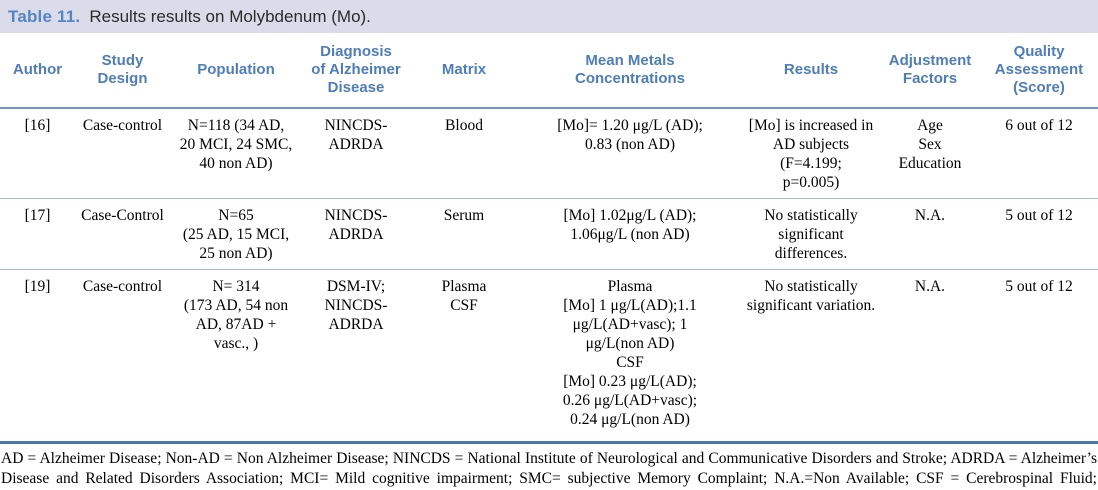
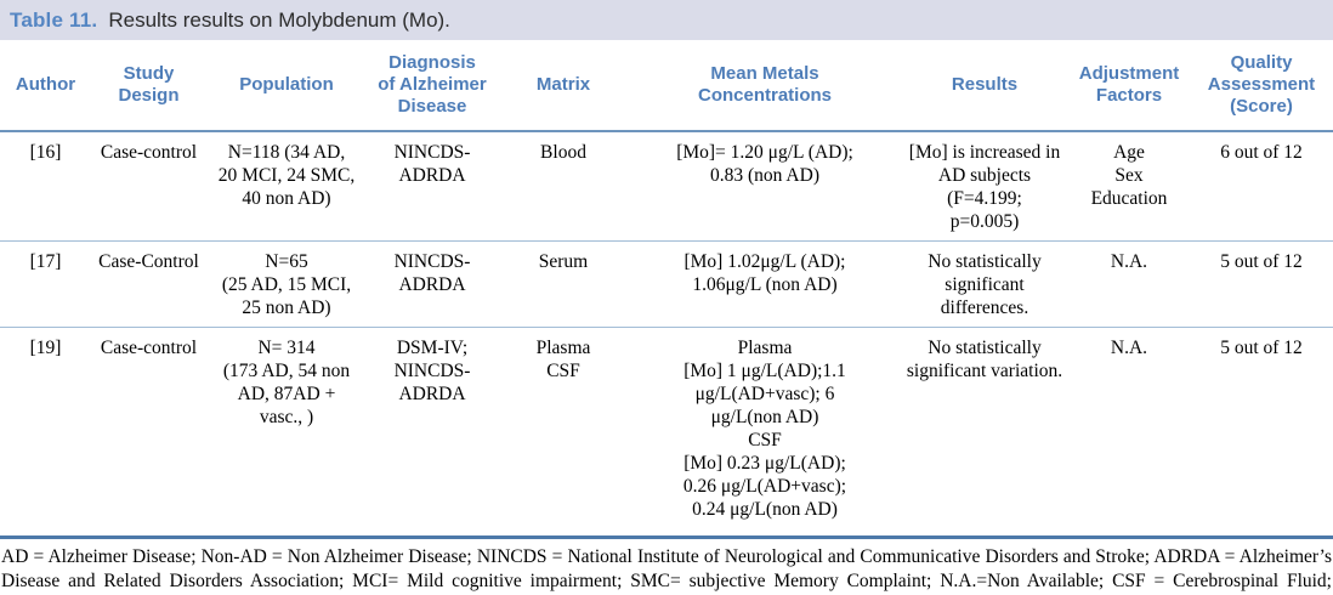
  Table 11.
  Results results on Molybdenum (Mo).
  Author	Study Design	Population	Diagnosis of Alzheimer Disease	Matrix	Mean Metals Concentrations	Results	Adjustment Factors	Quality Assessment (Score)
  [16]	Case-control	N=118 (34 AD, 20 MCI, 24 SMC, 40 non AD)	NINCDS- ADRDA	Blood	[Mo]= 1.20 μg/L (AD); 0.83 (non AD)	[Mo] is increased in AD subjects (F=4.199; p=0.005)	Age Sex Education	6 out of 12
  [17]	Case-Control	N=65 (25 AD, 15 MCI, 25 non AD)	NINCDS- ADRDA	Serum	[Mo] 1.02μg/L (AD); 1.06μg/L (non AD)	No statistically significant differences.	N.A.	5 out of 12
- [19]	Case-control	N= 314 (173 AD, 54 non AD, 87AD + vasc., )	DSM-IV; NINCDS- ADRDA	Plasma CSF	Plasma [Mo] 1 μg/L(AD);1.1 μg/L(AD+vasc); 1 μg/L(non AD) CSF [Mo] 0.23 μg/L(AD); 0.26 μg/L(AD+vasc); 0.24 μg/L(non AD)	No statistically significant variation.	N.A.	5 out of 12
+ [19]	Case-control	N= 314 (173 AD, 54 non AD, 87AD + vasc., )	DSM-IV; NINCDS- ADRDA	Plasma CSF	Plasma [Mo] 1 μg/L(AD);1.1 μg/L(AD+vasc); 6 μg/L(non AD) CSF [Mo] 0.23 μg/L(AD); 0.26 μg/L(AD+vasc); 0.24 μg/L(non AD)	No statistically significant variation.	N.A.	5 out of 12
  AD = Alzheimer Disease; Non-AD = Non Alzheimer Disease; NINCDS = National Institute of Neurological and Communicative Disorders and Stroke; ADRDA = Alzheimer’s Disease and Related Disorders Association; MCI= Mild cognitive impairment; SMC= subjective Memory Complaint; N.A.=Non Available; CSF = Cerebrospinal Fluid;
